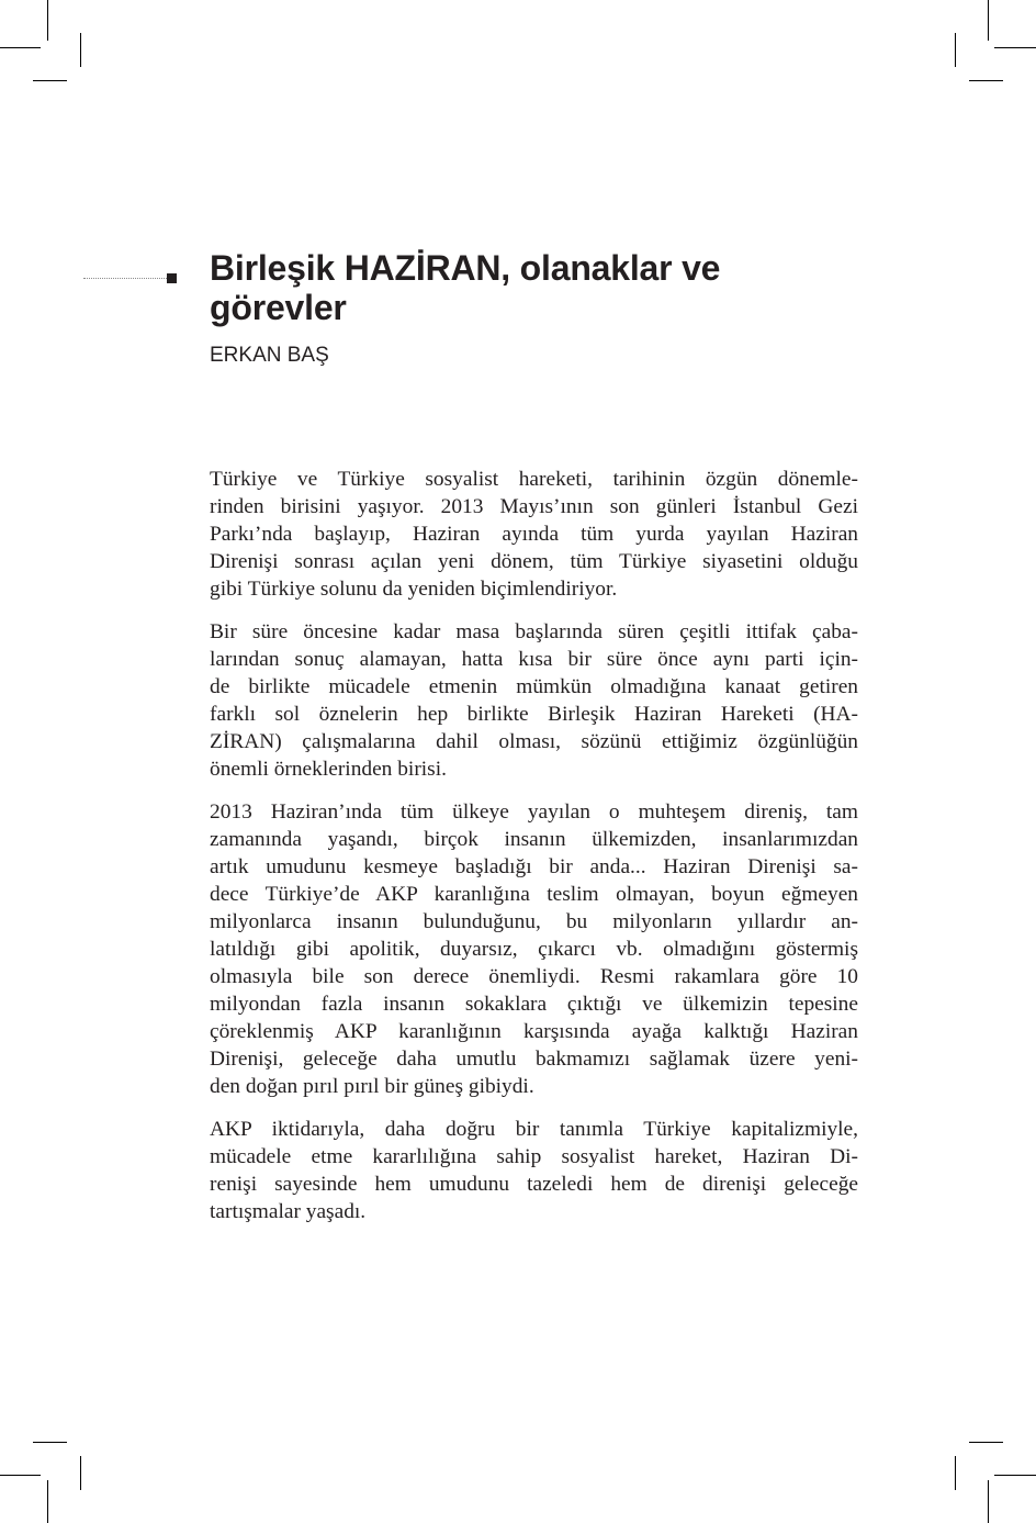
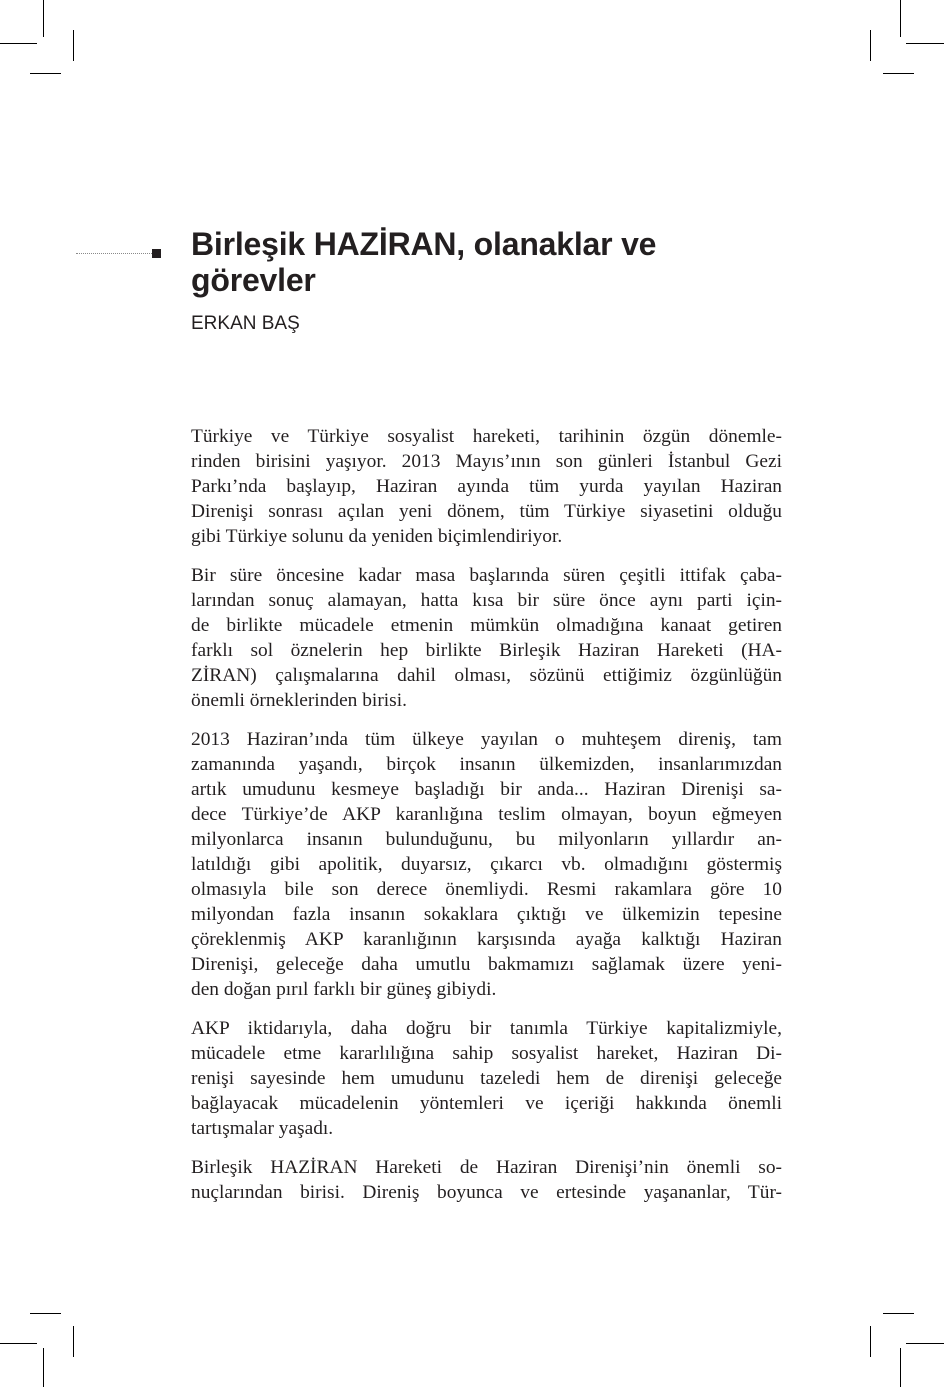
  Birleşik HAZİRAN, olanaklar ve
  görevler
  ERKAN BAŞ
  Türkiye ve Türkiye sosyalist hareketi, tarihinin özgün dönemle-
  rinden birisini yaşıyor. 2013 Mayıs’ının son günleri İstanbul Gezi
  Parkı’nda başlayıp, Haziran ayında tüm yurda yayılan Haziran
  Direnişi sonrası açılan yeni dönem, tüm Türkiye siyasetini olduğu
  gibi Türkiye solunu da yeniden biçimlendiriyor.
  Bir süre öncesine kadar masa başlarında süren çeşitli ittifak çaba-
  larından sonuç alamayan, hatta kısa bir süre önce aynı parti için-
  de birlikte mücadele etmenin mümkün olmadığına kanaat getiren
  farklı sol öznelerin hep birlikte Birleşik Haziran Hareketi (HA-
  ZİRAN) çalışmalarına dahil olması, sözünü ettiğimiz özgünlüğün
  önemli örneklerinden birisi.
  2013 Haziran’ında tüm ülkeye yayılan o muhteşem direniş, tam
  zamanında yaşandı, birçok insanın ülkemizden, insanlarımızdan
  artık umudunu kesmeye başladığı bir anda... Haziran Direnişi sa-
  dece Türkiye’de AKP karanlığına teslim olmayan, boyun eğmeyen
  milyonlarca insanın bulunduğunu, bu milyonların yıllardır an-
  latıldığı gibi apolitik, duyarsız, çıkarcı vb. olmadığını göstermiş
  olmasıyla bile son derece önemliydi. Resmi rakamlara göre 10
  milyondan fazla insanın sokaklara çıktığı ve ülkemizin tepesine
  çöreklenmiş AKP karanlığının karşısında ayağa kalktığı Haziran
  Direnişi, geleceğe daha umutlu bakmamızı sağlamak üzere yeni-
- den doğan pırıl pırıl bir güneş gibiydi.
+ den doğan pırıl farklı bir güneş gibiydi.
  AKP iktidarıyla, daha doğru bir tanımla Türkiye kapitalizmiyle,
  mücadele etme kararlılığına sahip sosyalist hareket, Haziran Di-
  renişi sayesinde hem umudunu tazeledi hem de direnişi geleceğe
+ bağlayacak mücadelenin yöntemleri ve içeriği hakkında önemli
  tartışmalar yaşadı.
+ Birleşik HAZİRAN Hareketi de Haziran Direnişi’nin önemli so-
+ nuçlarından birisi. Direniş boyunca ve ertesinde yaşananlar, Tür-
